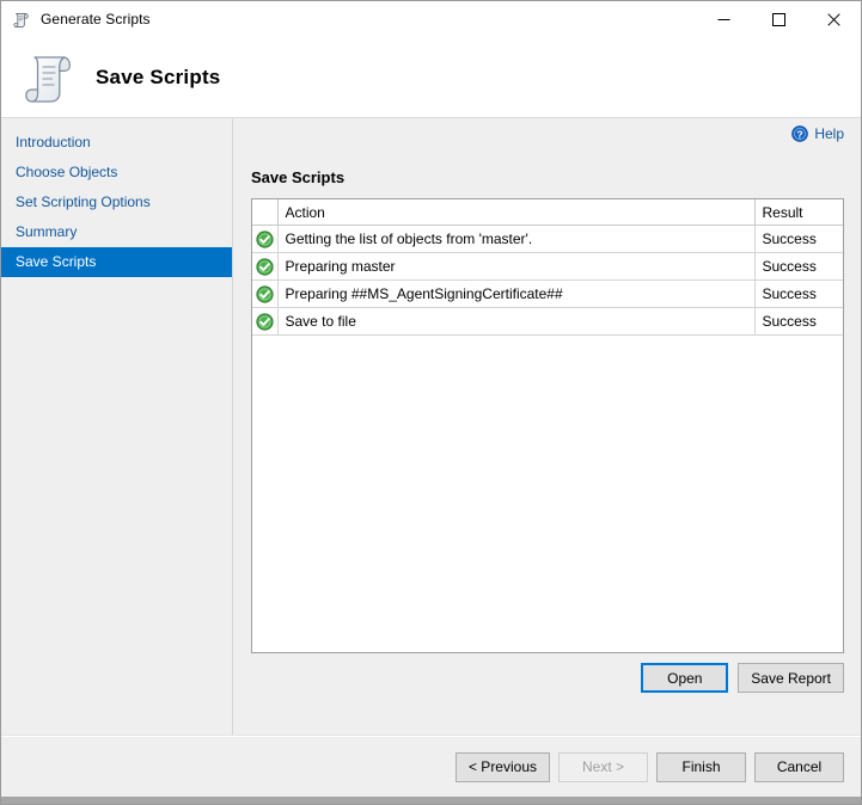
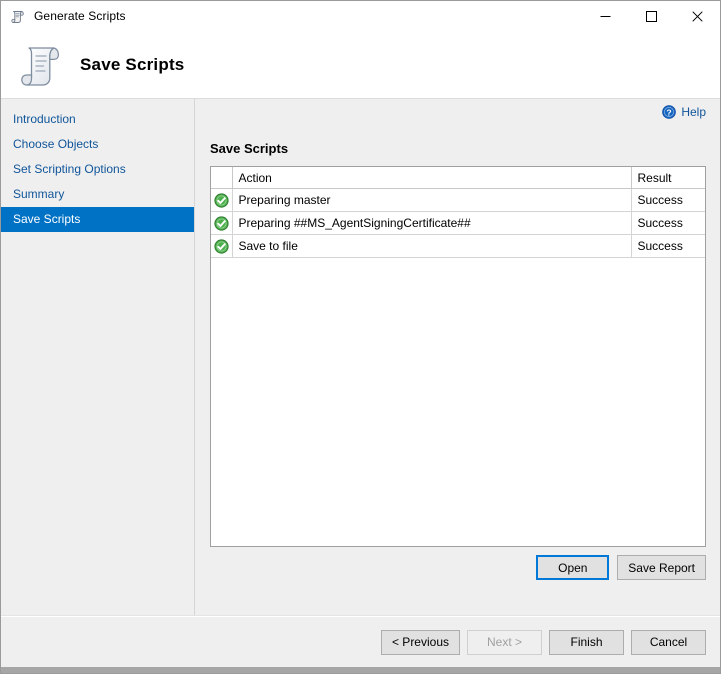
  Generate Scripts
  Save Scripts
  Introduction
  Choose Objects
  Set Scripting Options
  Summary
  Save Scripts
  ?
  Help
  Save Scripts
  	Action	Result
- 	Getting the list of objects from 'master'.	Success
  	Preparing master	Success
  	Preparing ##MS_AgentSigningCertificate##	Success
  	Save to file	Success
  Open
  Save Report
  < Previous
  Next >
  Finish
  Cancel
